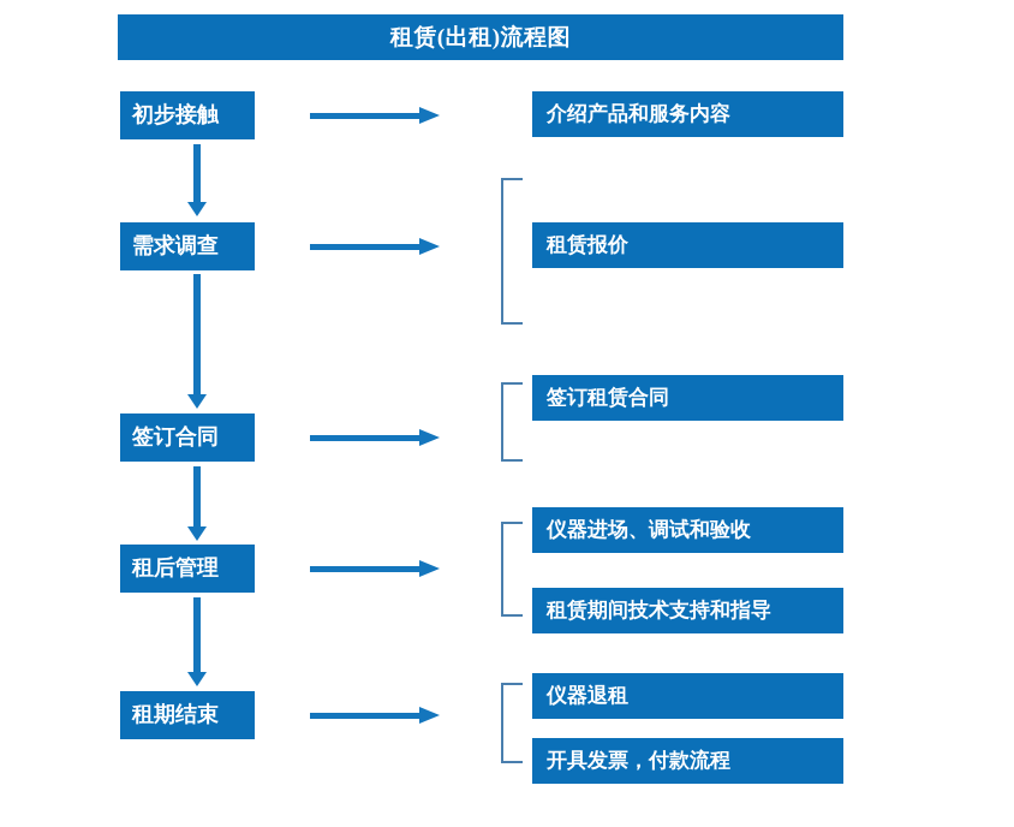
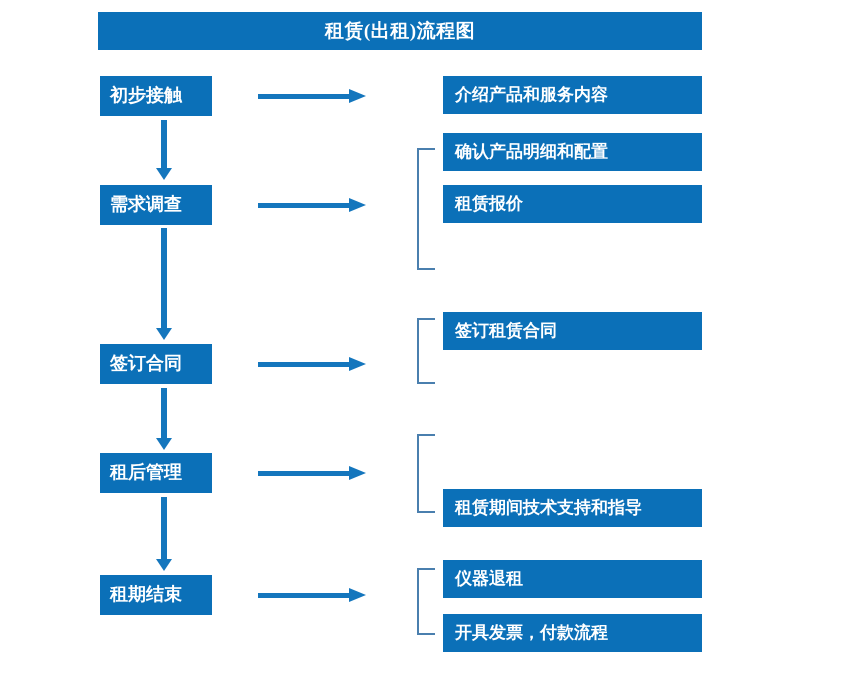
  租赁(出租)流程图
  初步接触
  需求调查
  签订合同
  租后管理
  租期结束
  介绍产品和服务内容
+ 确认产品明细和配置
  租赁报价
  签订租赁合同
- 仪器进场、调试和验收
  租赁期间技术支持和指导
  仪器退租
  开具发票，付款流程
